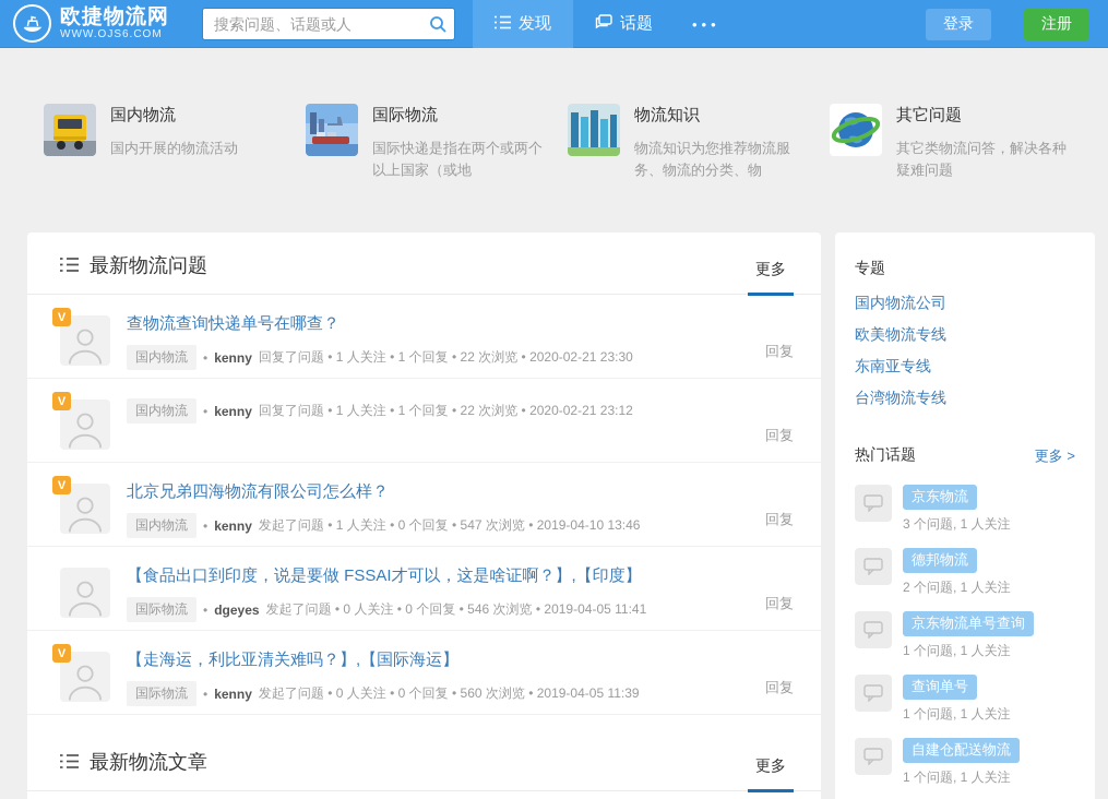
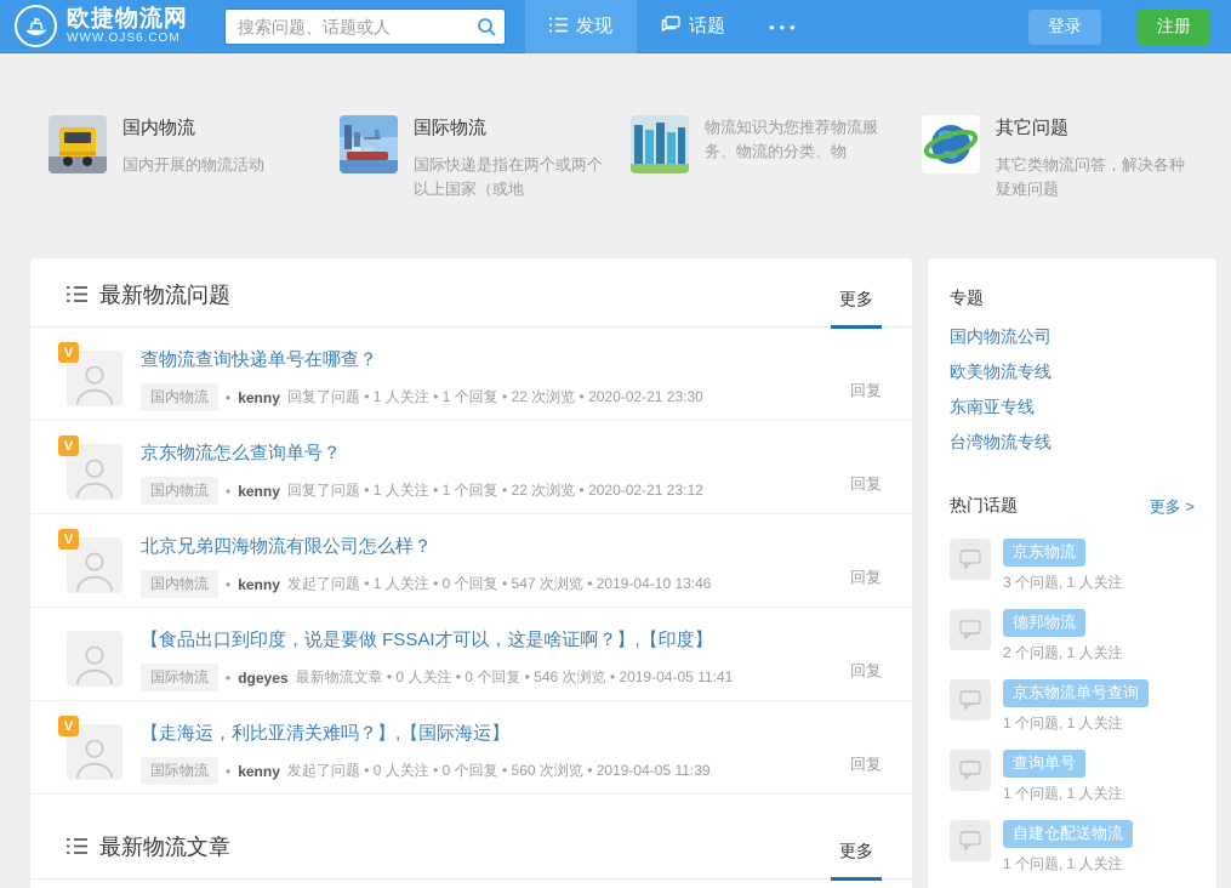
  欧捷物流网
  WWW.OJS6.COM
  搜索问题、话题或人
  发现
  话题
  •••
  登录
  注册
  国内物流
  国内开展的物流活动
  国际物流
  国际快递是指在两个或两个以上国家（或地
- 物流知识
  物流知识为您推荐物流服务、物流的分类、物
  其它问题
  其它类物流问答，解决各种疑难问题
  最新物流问题
  更多
  V
  查物流查询快递单号在哪查？
  国内物流
  •
  kenny
  回复了问题 • 1 人关注 • 1 个回复 • 22 次浏览 • 2020-02-21 23:30
  回复
  V
+ 京东物流怎么查询单号？
  国内物流
  •
  kenny
  回复了问题 • 1 人关注 • 1 个回复 • 22 次浏览 • 2020-02-21 23:12
  回复
  V
  北京兄弟四海物流有限公司怎么样？
  国内物流
  •
  kenny
  发起了问题 • 1 人关注 • 0 个回复 • 547 次浏览 • 2019-04-10 13:46
  回复
  【食品出口到印度，说是要做 FSSAI才可以，这是啥证啊？】,【印度】
  国际物流
  •
  dgeyes
- 发起了问题 • 0 人关注 • 0 个回复 • 546 次浏览 • 2019-04-05 11:41
+ 最新物流文章 • 0 人关注 • 0 个回复 • 546 次浏览 • 2019-04-05 11:41
  回复
  V
  【走海运，利比亚清关难吗？】,【国际海运】
  国际物流
  •
  kenny
  发起了问题 • 0 人关注 • 0 个回复 • 560 次浏览 • 2019-04-05 11:39
  回复
  最新物流文章
  更多
  专题
  国内物流公司
  欧美物流专线
  东南亚专线
  台湾物流专线
  热门话题
  更多 >
  京东物流
  3 个问题, 1 人关注
  德邦物流
  2 个问题, 1 人关注
  京东物流单号查询
  1 个问题, 1 人关注
  查询单号
  1 个问题, 1 人关注
  自建仓配送物流
  1 个问题, 1 人关注
